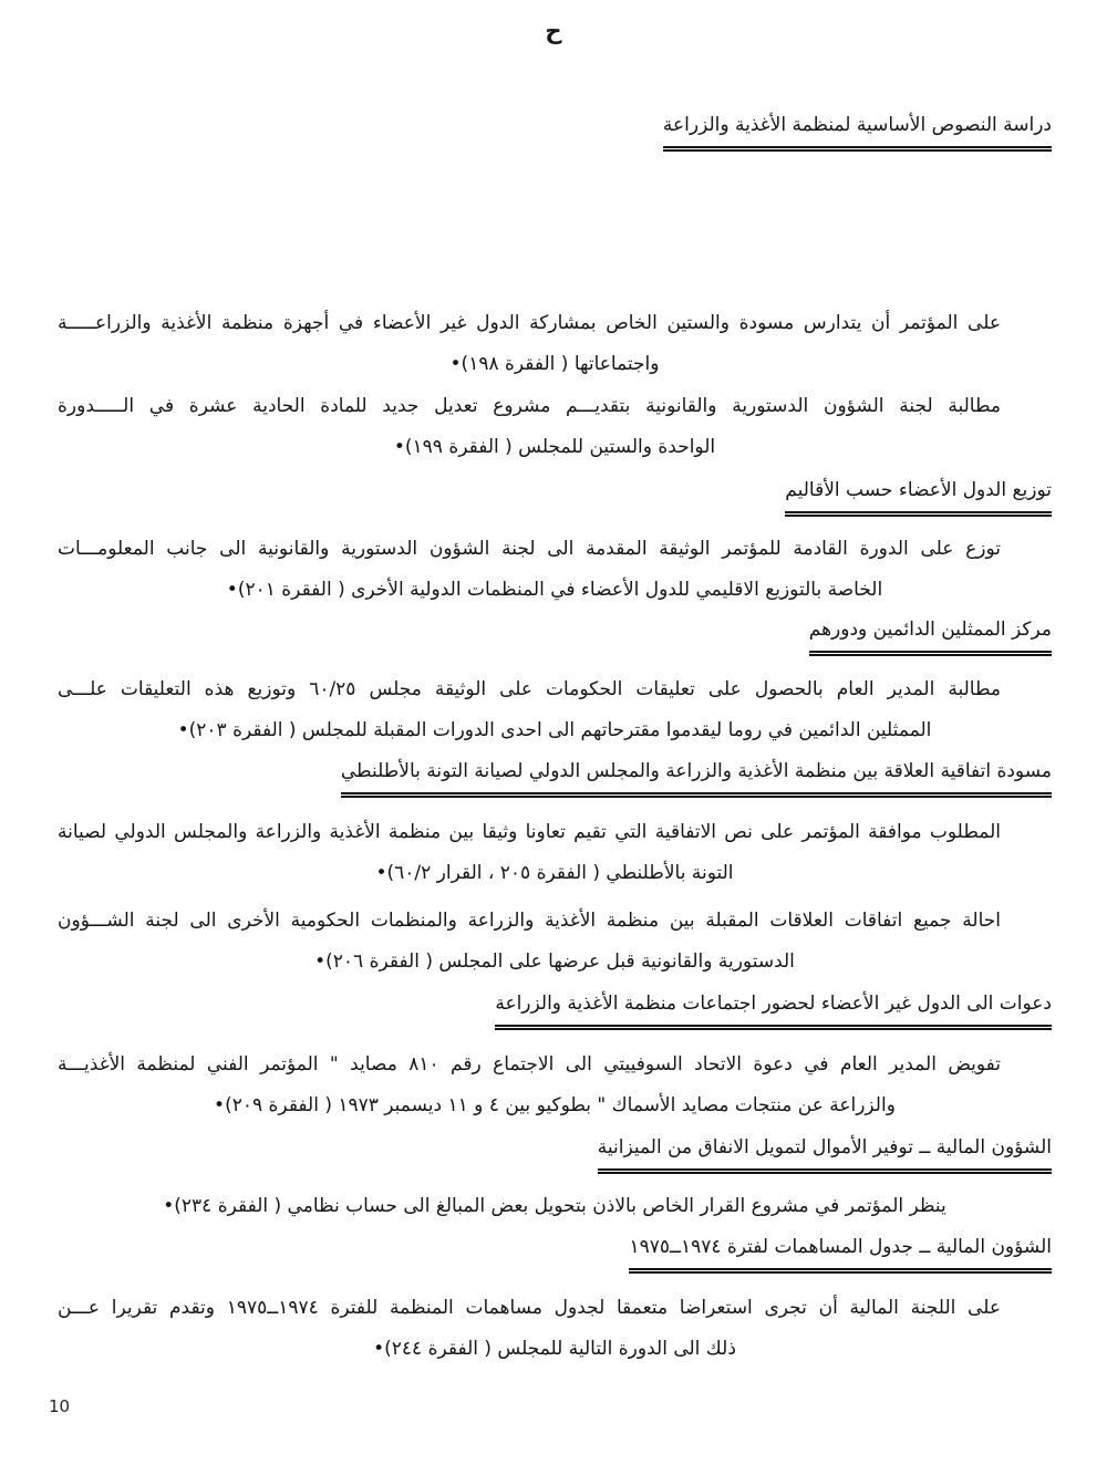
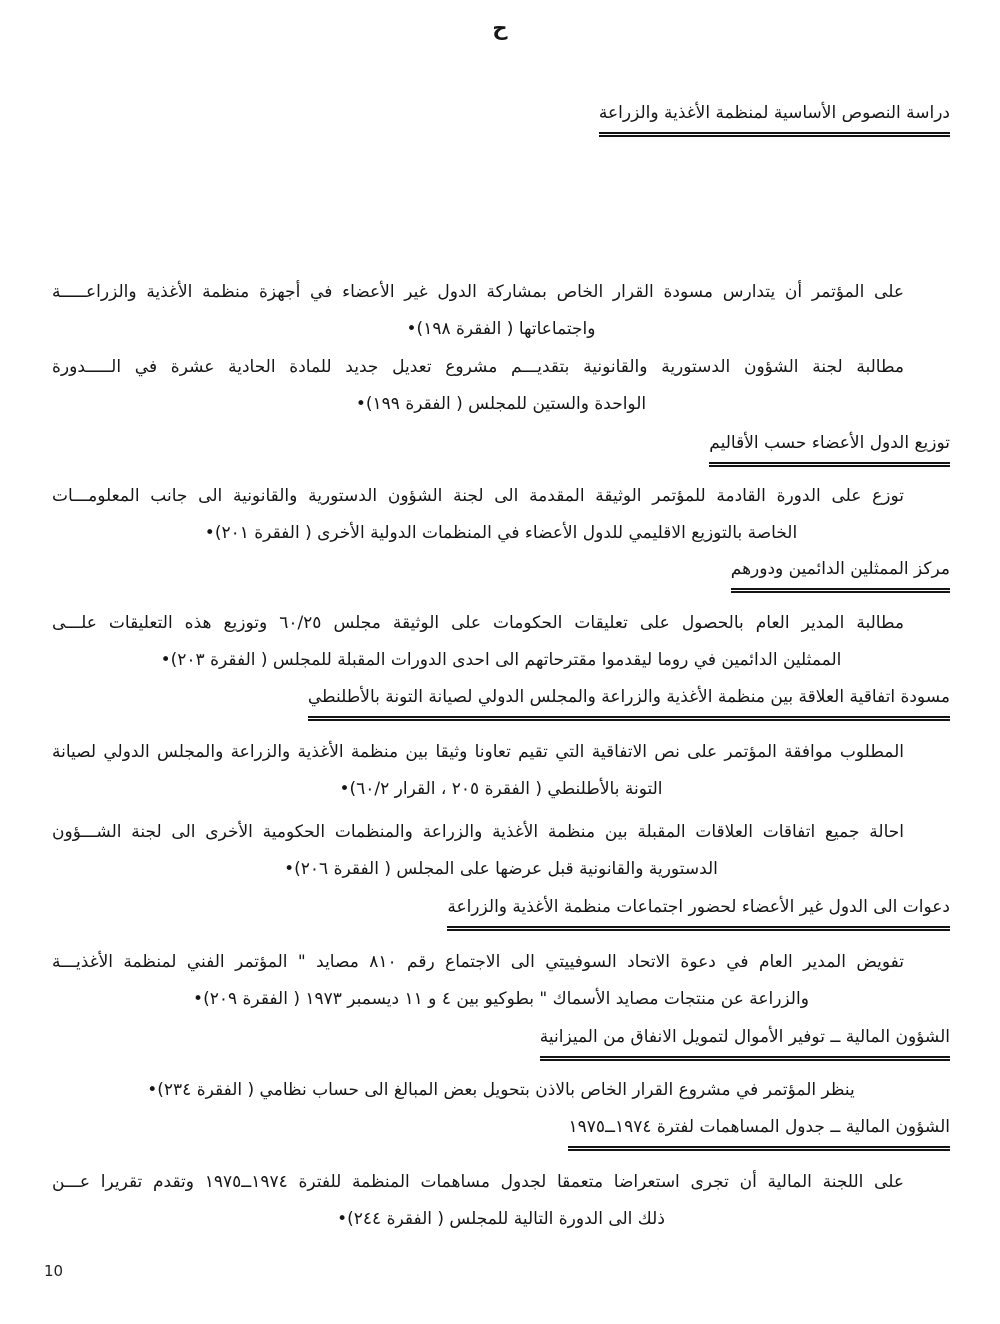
  ح
  دراسة النصوص الأساسية لمنظمة الأغذية والزراعة
- على المؤتمر أن يتدارس مسودة والستين الخاص بمشاركة الدول غير الأعضاء في أجهزة منظمة الأغذية والزراعـــــة
+ على المؤتمر أن يتدارس مسودة القرار الخاص بمشاركة الدول غير الأعضاء في أجهزة منظمة الأغذية والزراعـــــة
  واجتماعاتها ( الفقرة ١٩٨)•
  مطالبة لجنة الشؤون الدستورية والقانونية بتقديـــم مشروع تعديل جديد للمادة الحادية عشرة في الـــــدورة
  الواحدة والستين للمجلس ( الفقرة ١٩٩)•
  توزيع الدول الأعضاء حسب الأقاليم
  توزع على الدورة القادمة للمؤتمر الوثيقة المقدمة الى لجنة الشؤون الدستورية والقانونية الى جانب المعلومـــات
  الخاصة بالتوزيع الاقليمي للدول الأعضاء في المنظمات الدولية الأخرى ( الفقرة ٢٠١)•
  مركز الممثلين الدائمين ودورهم
  مطالبة المدير العام بالحصول على تعليقات الحكومات على الوثيقة مجلس ٦٠/٢٥ وتوزيع هذه التعليقات علـــى
  الممثلين الدائمين في روما ليقدموا مقترحاتهم الى احدى الدورات المقبلة للمجلس ( الفقرة ٢٠٣)•
  مسودة اتفاقية العلاقة بين منظمة الأغذية والزراعة والمجلس الدولي لصيانة التونة بالأطلنطي
  المطلوب موافقة المؤتمر على نص الاتفاقية التي تقيم تعاونا وثيقا بين منظمة الأغذية والزراعة والمجلس الدولي لصيانة
  التونة بالأطلنطي ( الفقرة ٢٠٥ ، القرار ٦٠/٢)•
  احالة جميع اتفاقات العلاقات المقبلة بين منظمة الأغذية والزراعة والمنظمات الحكومية الأخرى الى لجنة الشـــؤون
  الدستورية والقانونية قبل عرضها على المجلس ( الفقرة ٢٠٦)•
  دعوات الى الدول غير الأعضاء لحضور اجتماعات منظمة الأغذية والزراعة
  تفويض المدير العام في دعوة الاتحاد السوفييتي الى الاجتماع رقم ٨١٠ مصايد " المؤتمر الفني لمنظمة الأغذيـــة
  والزراعة عن منتجات مصايد الأسماك " بطوكيو بين ٤ و ١١ ديسمبر ١٩٧٣ ( الفقرة ٢٠٩)•
  الشؤون المالية ــ توفير الأموال لتمويل الانفاق من الميزانية
  ينظر المؤتمر في مشروع القرار الخاص بالاذن بتحويل بعض المبالغ الى حساب نظامي ( الفقرة ٢٣٤)•
  الشؤون المالية ــ جدول المساهمات لفترة ١٩٧٤ــ١٩٧٥
  على اللجنة المالية أن تجرى استعراضا متعمقا لجدول مساهمات المنظمة للفترة ١٩٧٤ــ١٩٧٥ وتقدم تقريرا عـــن
  ذلك الى الدورة التالية للمجلس ( الفقرة ٢٤٤)•
  10
